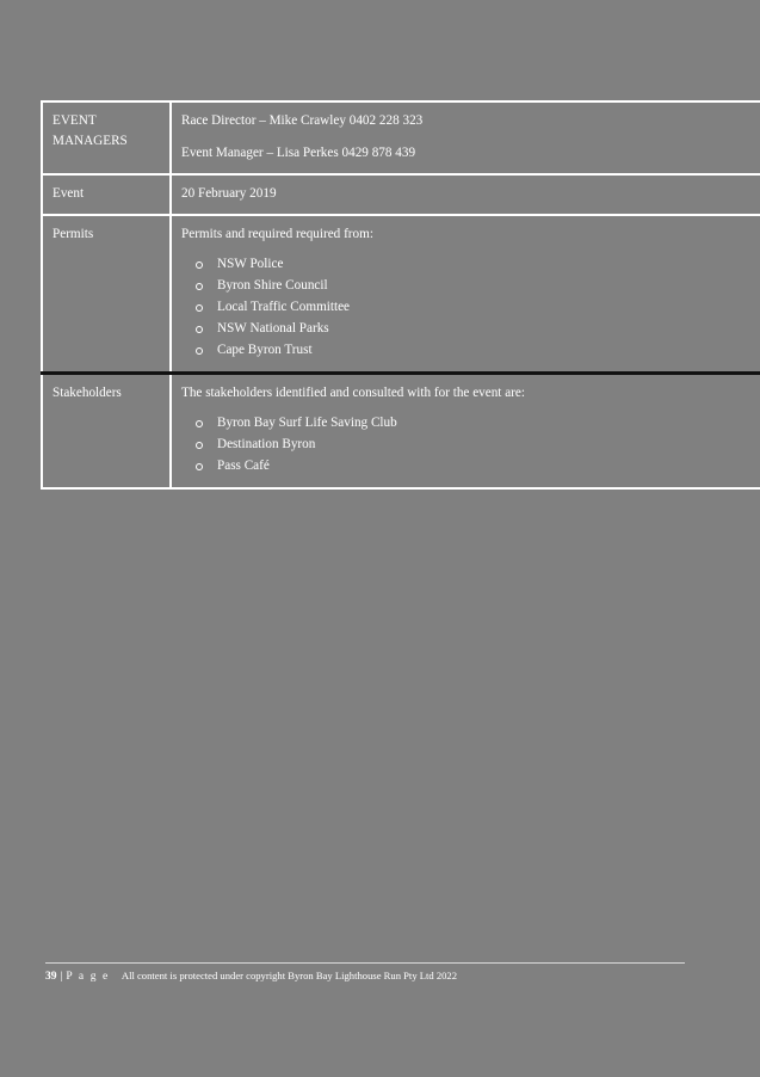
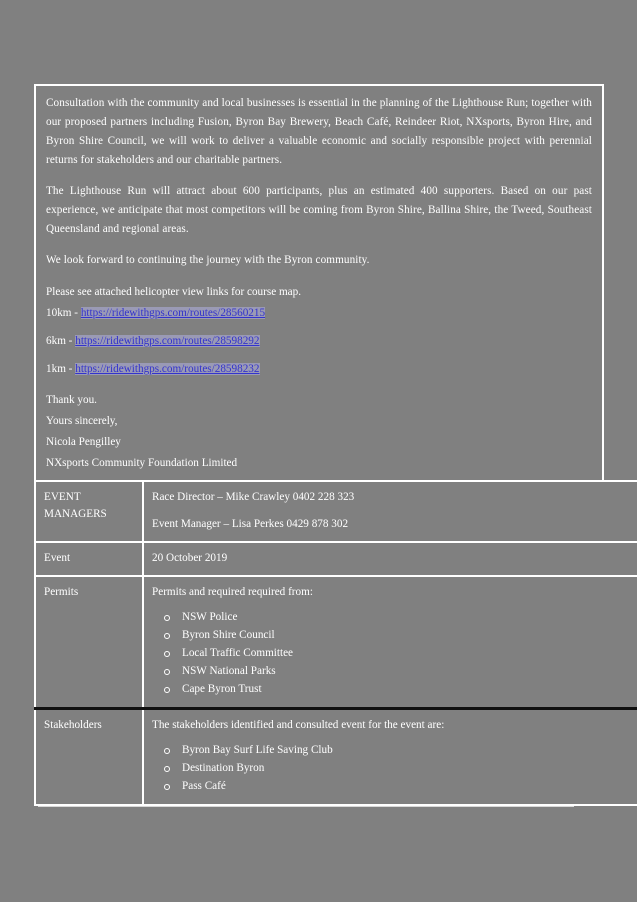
+ Consultation with the community and local businesses is essential in the planning of the Lighthouse Run; together with our proposed partners including Fusion, Byron Bay Brewery, Beach Café, Reindeer Riot, NXsports, Byron Hire, and Byron Shire Council, we will work to deliver a valuable economic and socially responsible project with perennial returns for stakeholders and our charitable partners.
+ The Lighthouse Run will attract about 600 participants, plus an estimated 400 supporters. Based on our past experience, we anticipate that most competitors will be coming from Byron Shire, Ballina Shire, the Tweed, Southeast Queensland and regional areas.
+ We look forward to continuing the journey with the Byron community.
+ Please see attached helicopter view links for course map.
+ 10km - https://ridewithgps.com/routes/28560215
+ 6km - https://ridewithgps.com/routes/28598292
+ 1km - https://ridewithgps.com/routes/28598232
+ Thank you.
+ Yours sincerely,
+ Nicola Pengilley
+ NXsports Community Foundation Limited
- EVENT MANAGERS	Race Director – Mike Crawley 0402 228 323 Event Manager – Lisa Perkes 0429 878 439
+ EVENT MANAGERS	Race Director – Mike Crawley 0402 228 323 Event Manager – Lisa Perkes 0429 878 302
- Event	20 February 2019
+ Event	20 October 2019
  Permits	Permits and required required from: NSW Police Byron Shire Council Local Traffic Committee NSW National Parks Cape Byron Trust
- Stakeholders	The stakeholders identified and consulted with for the event are: Byron Bay Surf Life Saving Club Destination Byron Pass Café
+ Stakeholders	The stakeholders identified and consulted event for the event are: Byron Bay Surf Life Saving Club Destination Byron Pass Café
- 39 | P a g e All content is protected under copyright Byron Bay Lighthouse Run Pty Ltd 2022
